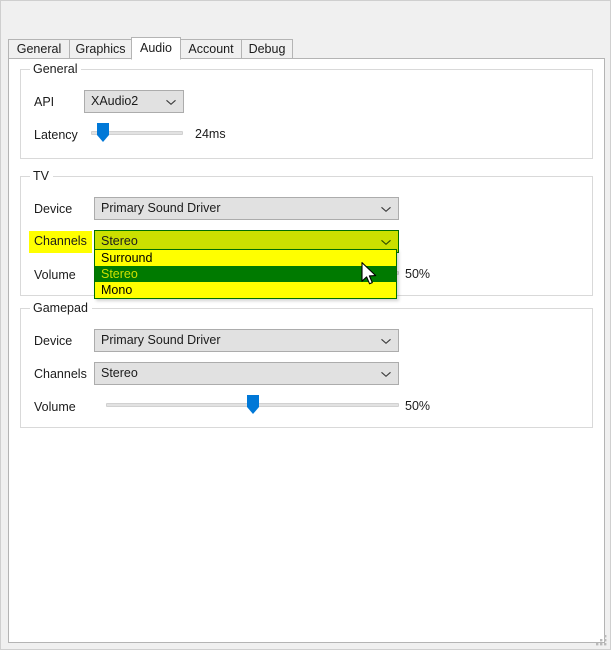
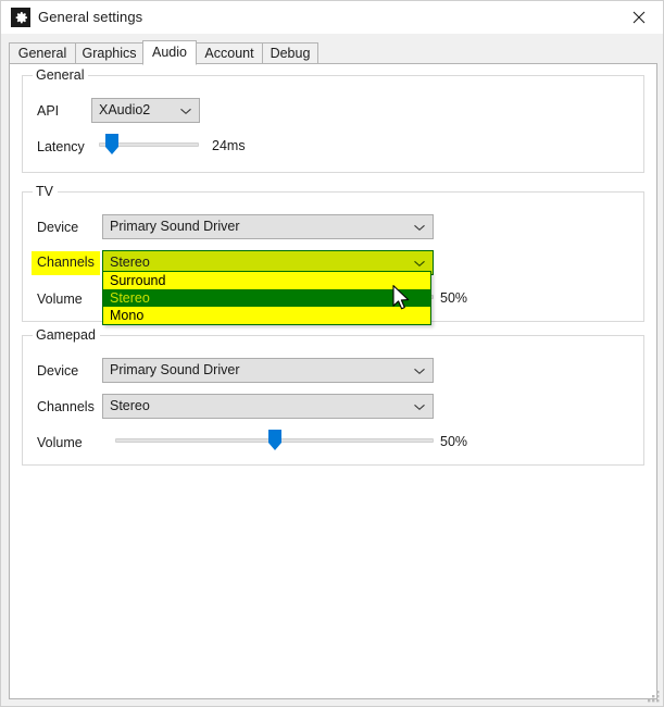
+ General settings
  General
  Graphics
  Audio
  Account
  Debug
  General
  API
  XAudio2
  Latency
  24ms
  TV
  Device
  Primary Sound Driver
  Channels
  Stereo
  Volume
  50%
  Gamepad
  Device
  Primary Sound Driver
  Channels
  Stereo
  Volume
  50%
  Surround
  Stereo
  Mono
